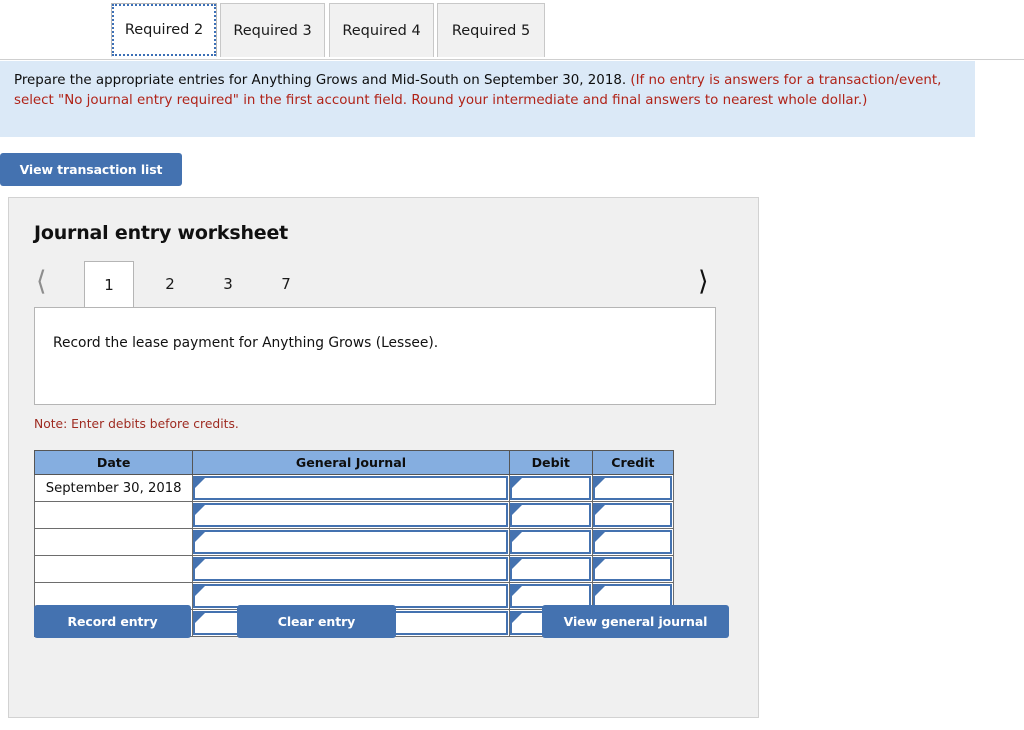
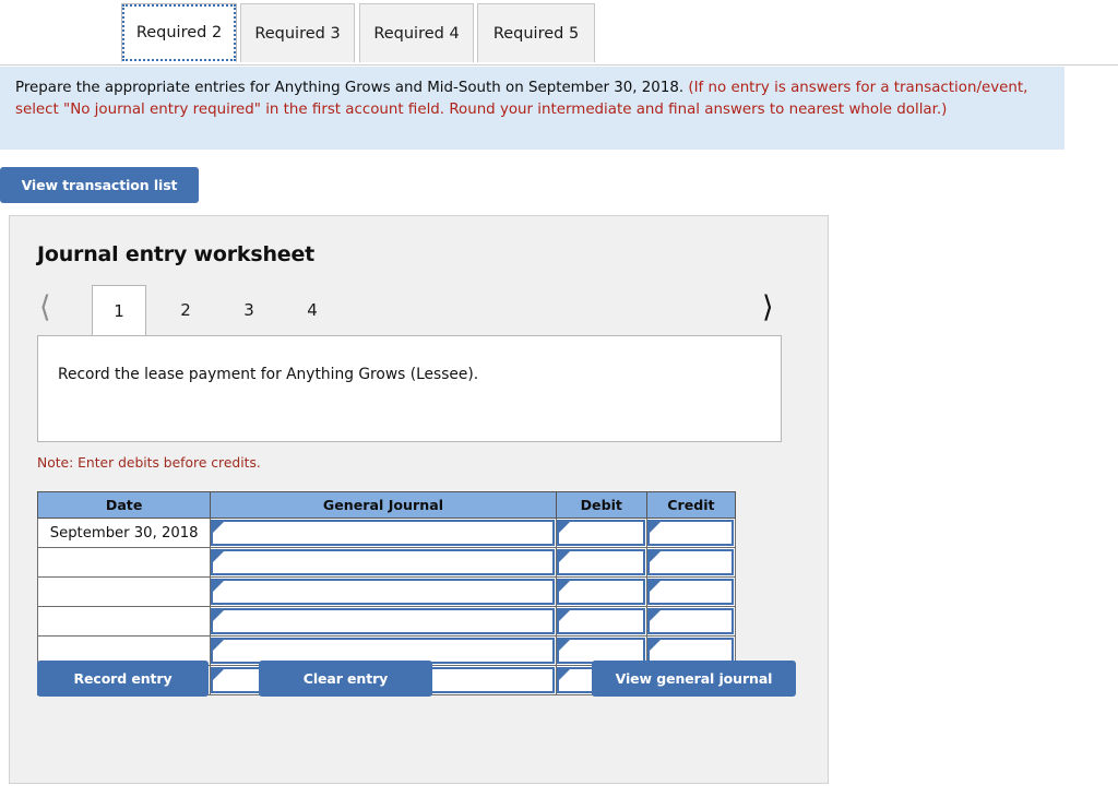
  Required 2
  Required 3
  Required 4
  Required 5
  Prepare the appropriate entries for Anything Grows and Mid-South on September 30, 2018. (If no entry is answers for a transaction/event, select "No journal entry required" in the first account field. Round your intermediate and final answers to nearest whole dollar.)
  View transaction list
  Journal entry worksheet
  ⟨
  1
  2
  3
- 7
+ 4
  ⟩
  Record the lease payment for Anything Grows (Lessee).
  Note: Enter debits before credits.
  Date	General Journal	Debit	Credit
  September 30, 2018
  Record entry
  Clear entry
  View general journal
